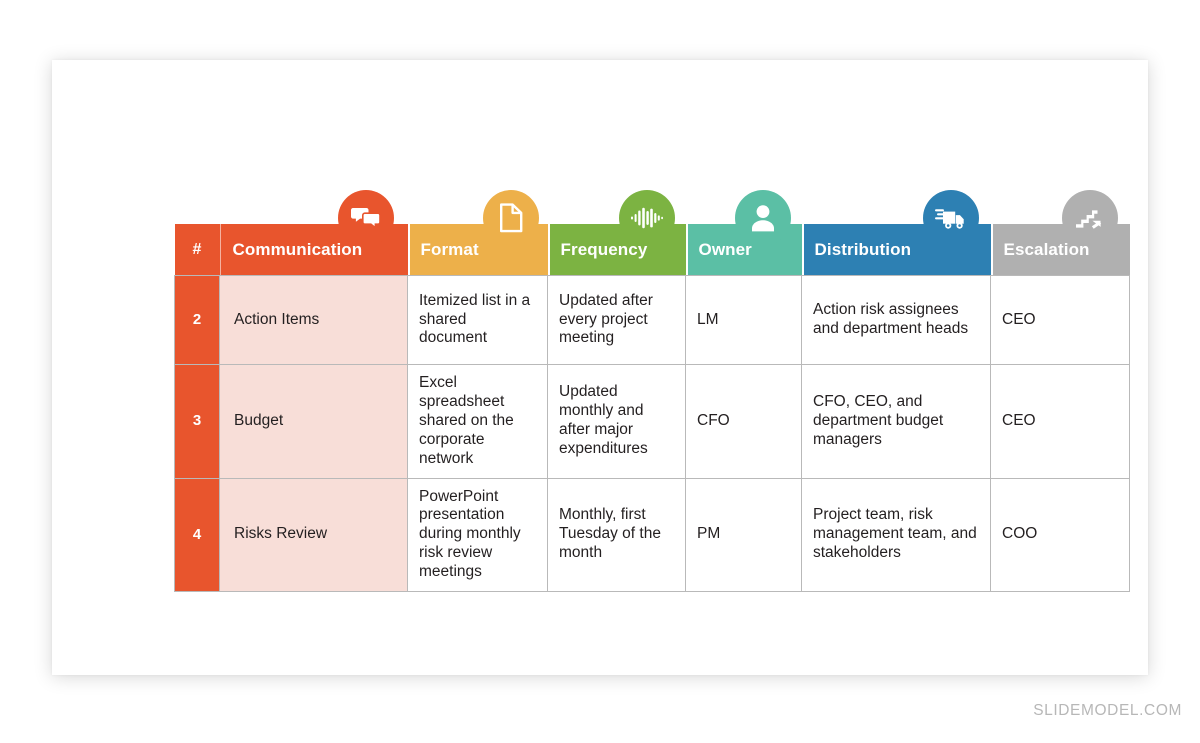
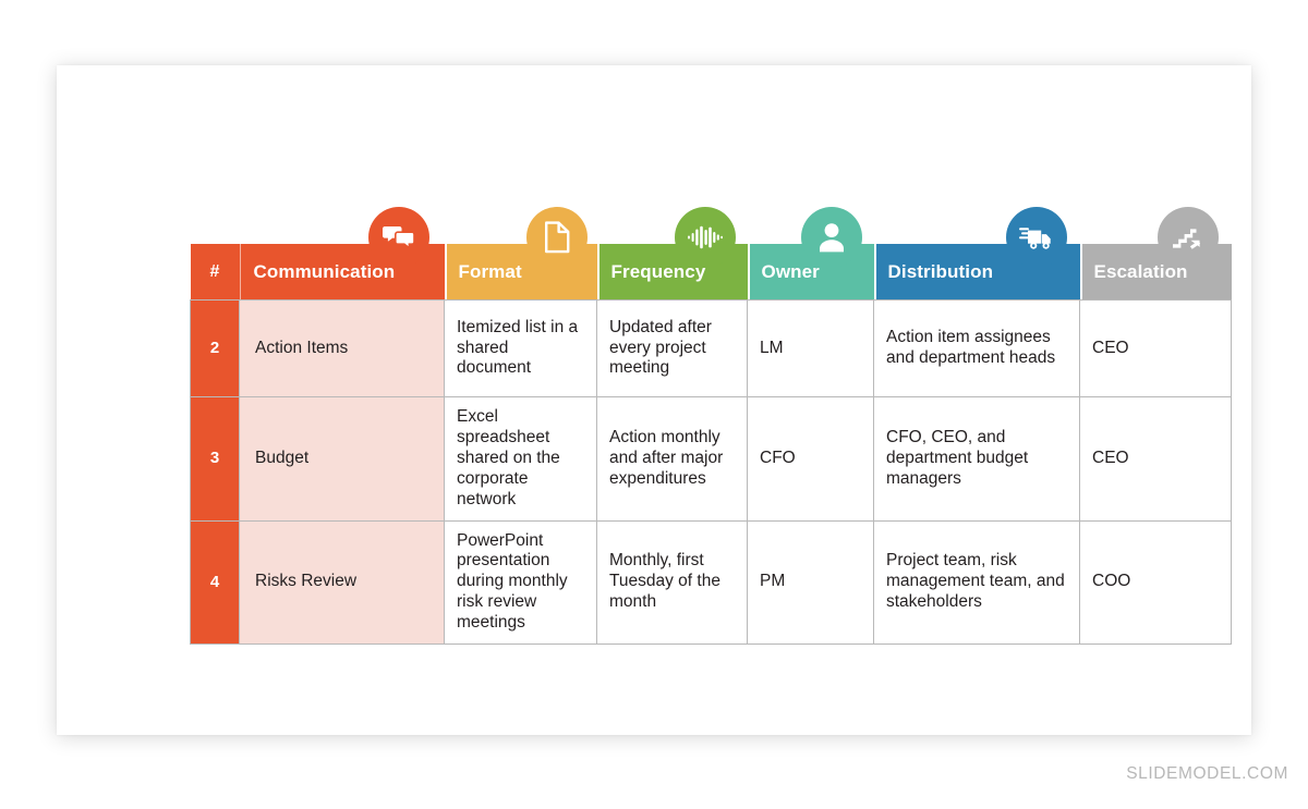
  #	Communication	Format	Frequency	Owner	Distribution	Escalation
- 2	Action Items	Itemized list in a shared document	Updated after every project meeting	LM	Action risk assignees and department heads	CEO
+ 2	Action Items	Itemized list in a shared document	Updated after every project meeting	LM	Action item assignees and department heads	CEO
- 3	Budget	Excel spreadsheet shared on the corporate network	Updated monthly and after major expenditures	CFO	CFO, CEO, and department budget managers	CEO
+ 3	Budget	Excel spreadsheet shared on the corporate network	Action monthly and after major expenditures	CFO	CFO, CEO, and department budget managers	CEO
  4	Risks Review	PowerPoint presentation during monthly risk review meetings	Monthly, first Tuesday of the month	PM	Project team, risk management team, and stakeholders	COO
  SLIDEMODEL.COM
